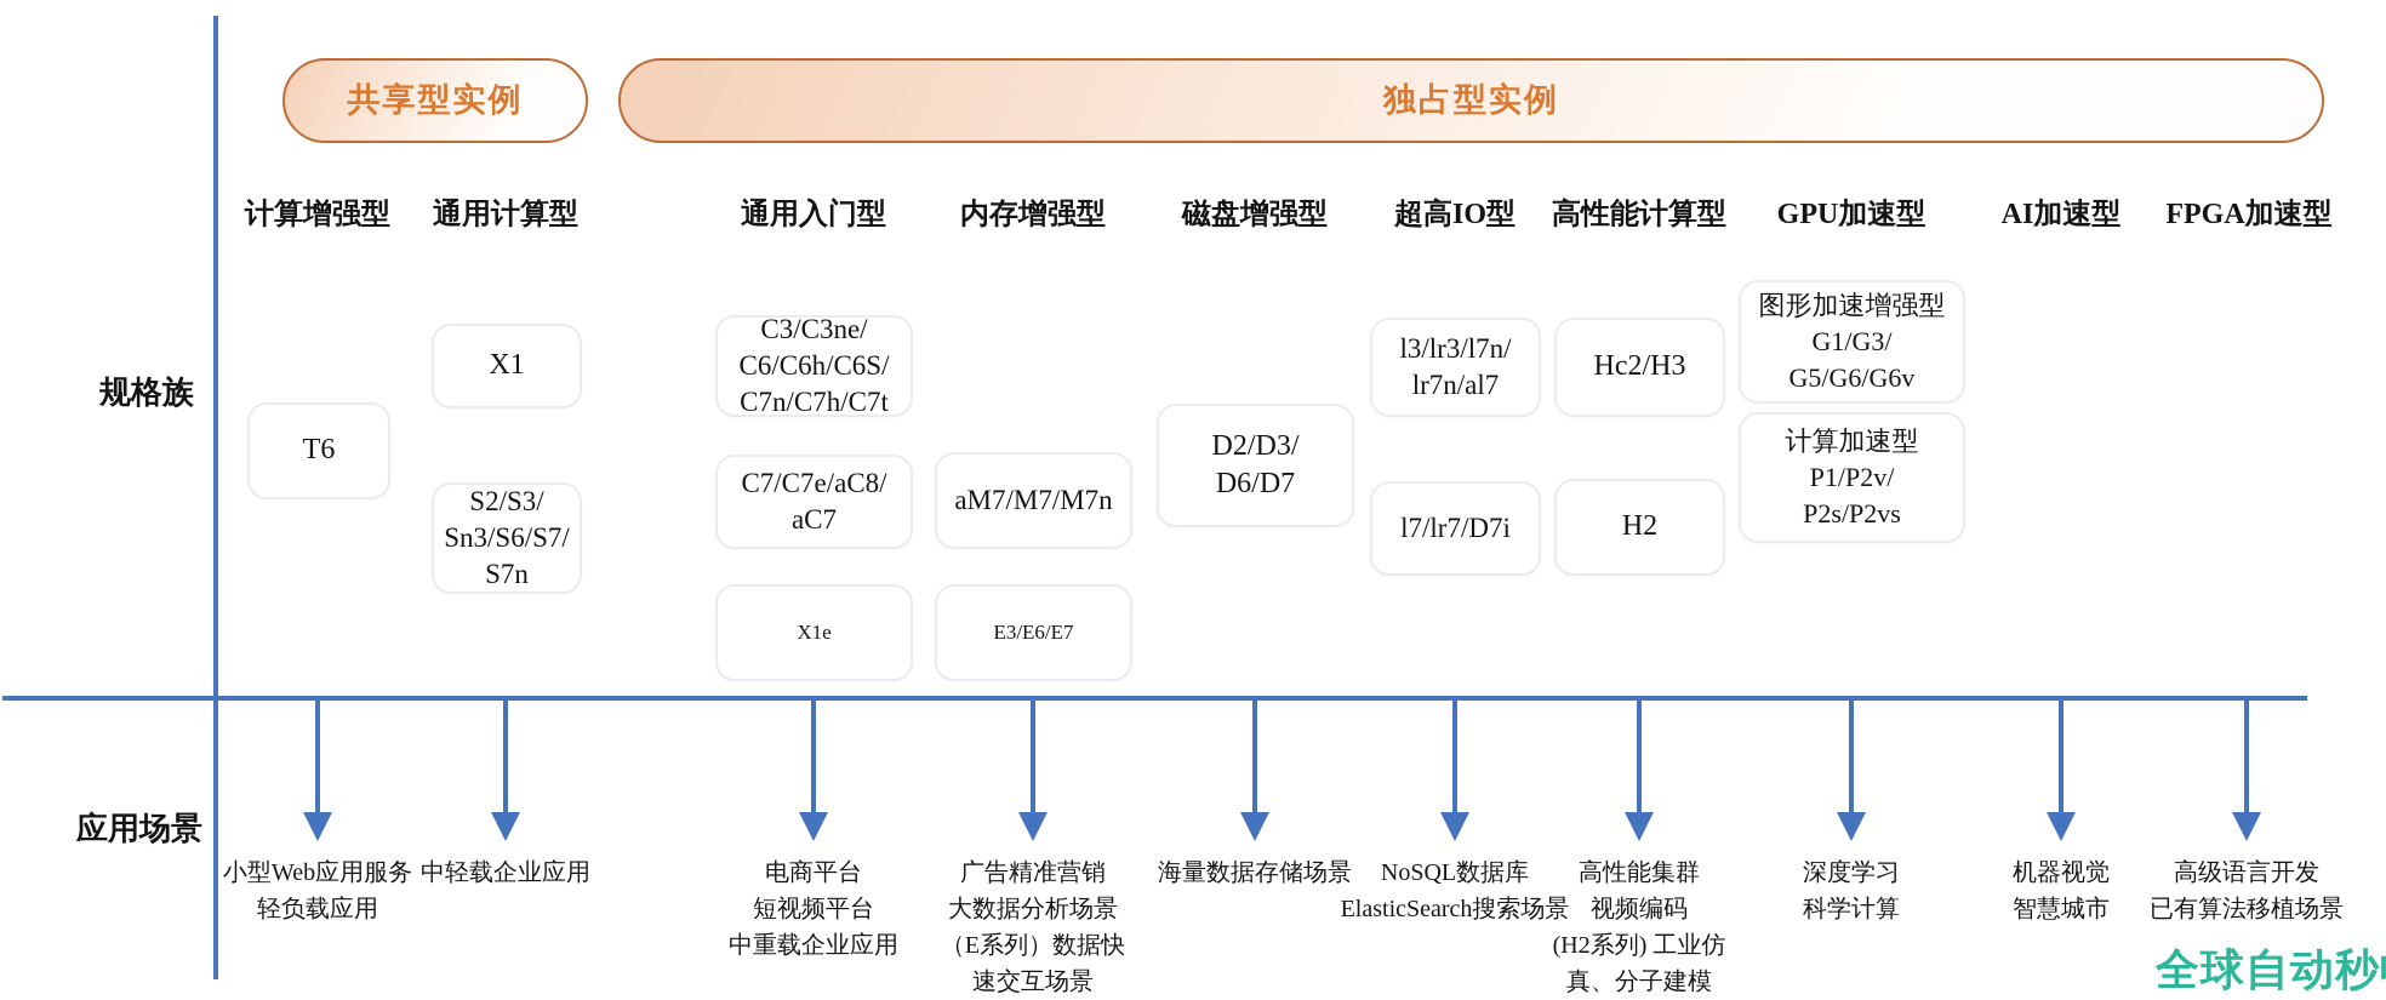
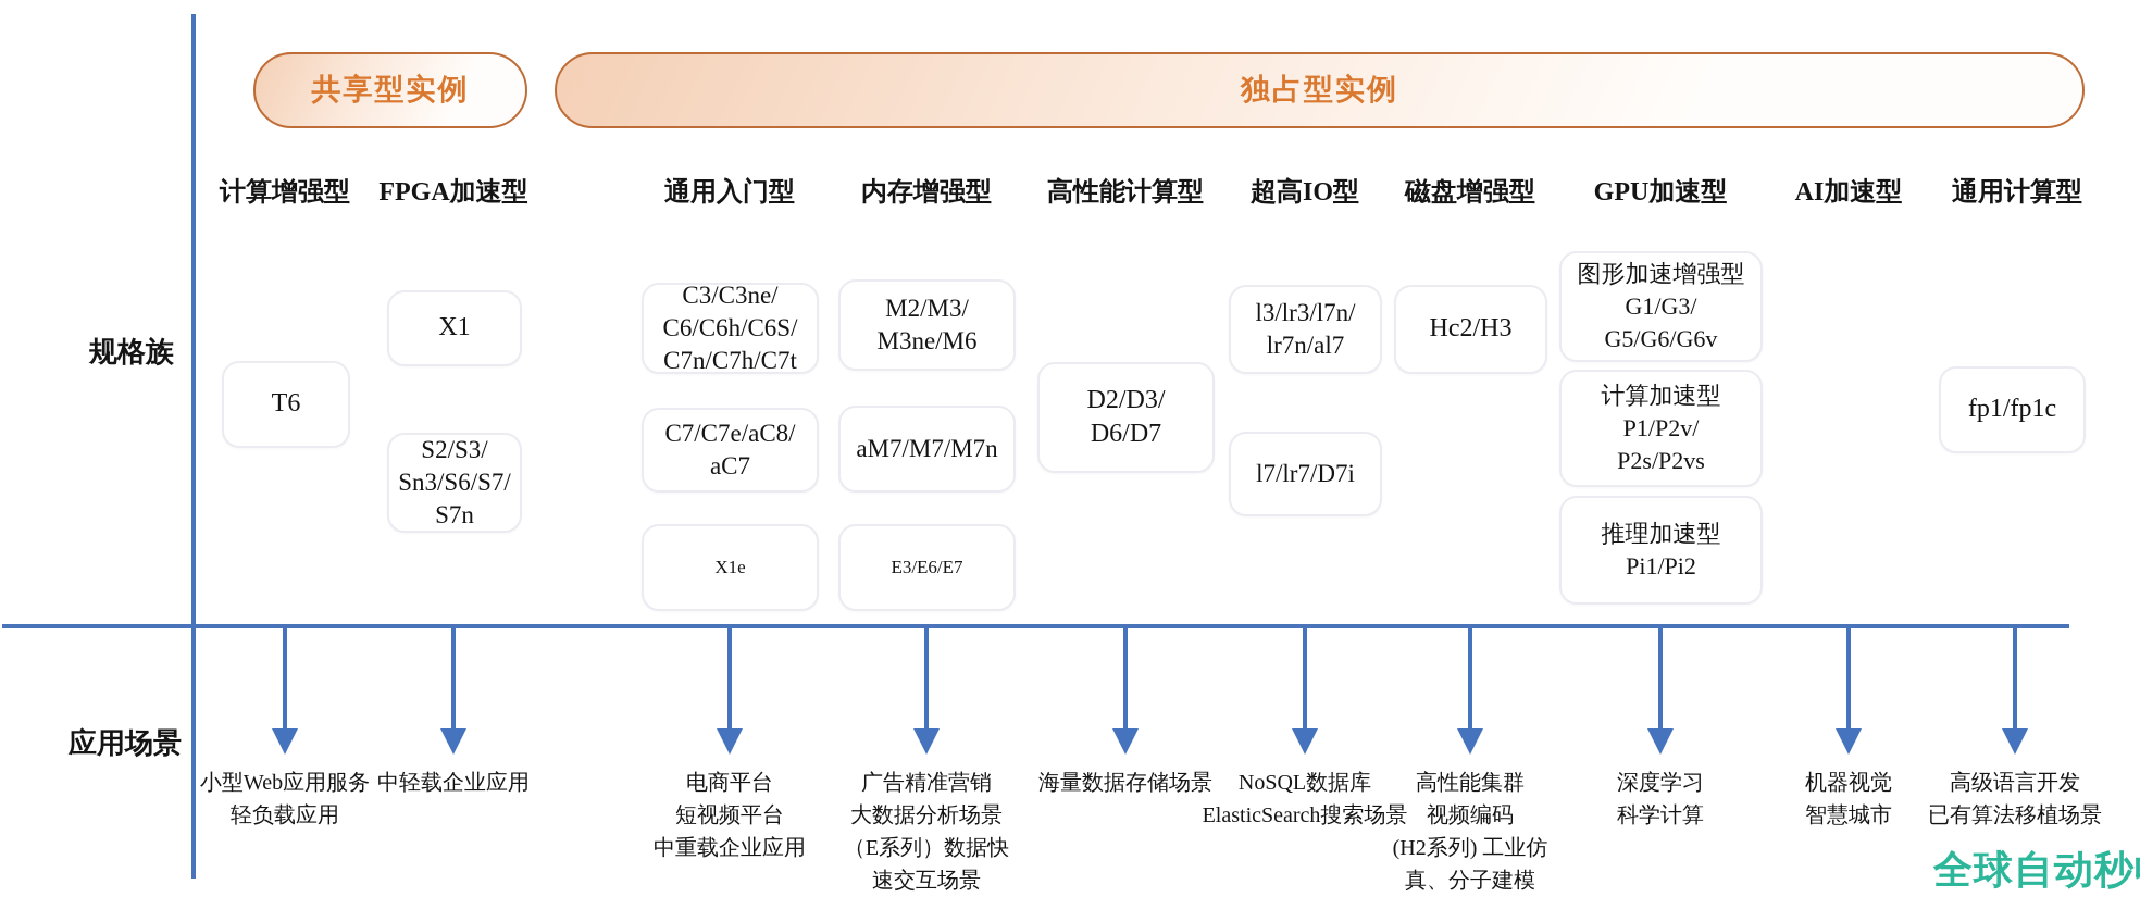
  共享型实例
  独占型实例
  规格族
  应用场景
  计算增强型
- 通用计算型
+ FPGA加速型
  通用入门型
  内存增强型
- 磁盘增强型
+ 高性能计算型
  超高IO型
- 高性能计算型
+ 磁盘增强型
  GPU加速型
  AI加速型
- FPGA加速型
+ 通用计算型
  T6
  X1
  S2/S3/
  Sn3/S6/S7/
  S7n
  C3/C3ne/
  C6/C6h/C6S/
  C7n/C7h/C7t
  C7/C7e/aC8/
  aC7
  X1e
+ M2/M3/
+ M3ne/M6
  aM7/M7/M7n
  E3/E6/E7
  D2/D3/
  D6/D7
  l3/lr3/l7n/
  lr7n/al7
  l7/lr7/D7i
  Hc2/H3
- H2
  图形加速增强型
  G1/G3/
  G5/G6/G6v
  计算加速型
  P1/P2v/
  P2s/P2vs
+ 推理加速型
+ Pi1/Pi2
+ fp1/fp1c
  小型Web应用服务
  轻负载应用
  中轻载企业应用
  电商平台
  短视频平台
  中重载企业应用
  广告精准营销
  大数据分析场景
  （E系列）数据快
  速交互场景
  海量数据存储场景
  NoSQL数据库
  ElasticSearch搜索场景
  高性能集群
  视频编码
  (H2系列) 工业仿
  真、分子建模
  深度学习
  科学计算
  机器视觉
  智慧城市
  高级语言开发
  已有算法移植场景
  全球自动秒
